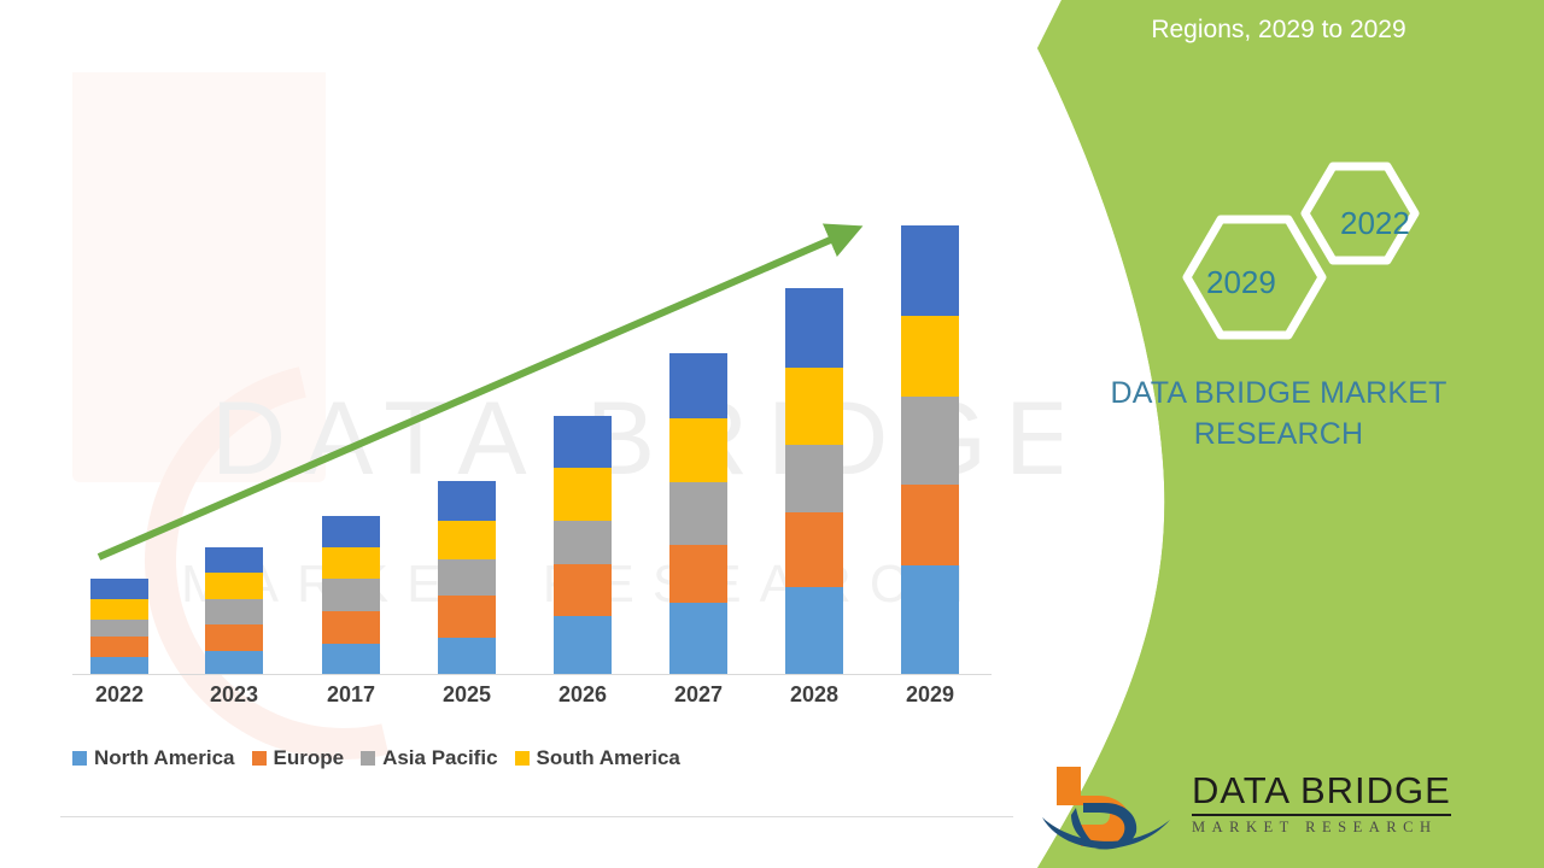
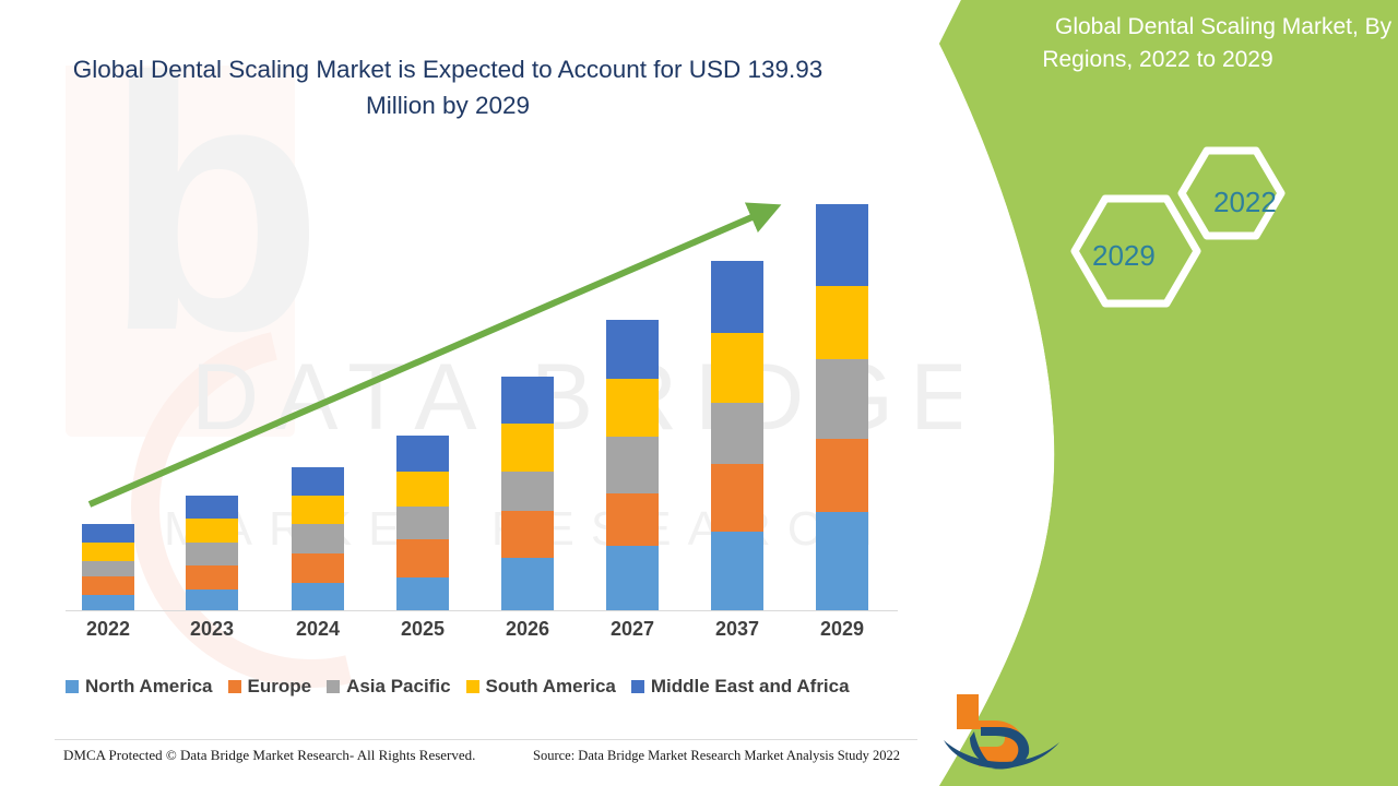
+ b
  DATA BDE
+ Global Dental Scaling Market is Expected to Account for USD 139.93 Million by 2029
  2022
  2023
- 2017
+ 2024
  2025
  2026
  2027
- 2028
+ 2037
  2029
  North America
  Europe
  Asia Pacific
  South America
+ Middle East and Africa
+ DMCA Protected © Data Bridge Market Research- All Rights Reserved.
+ Source: Data Bridge Market Research Market Analysis Study 2022
+ Global Dental Scaling Market, By
- Regions, 2029 to 2029
+ Regions, 2022 to 2029
  2022
  2029
- DATA BRIDGE MARKET
- RESEARCH
- DATA BRIDGE
- MARKET RESEARCH
